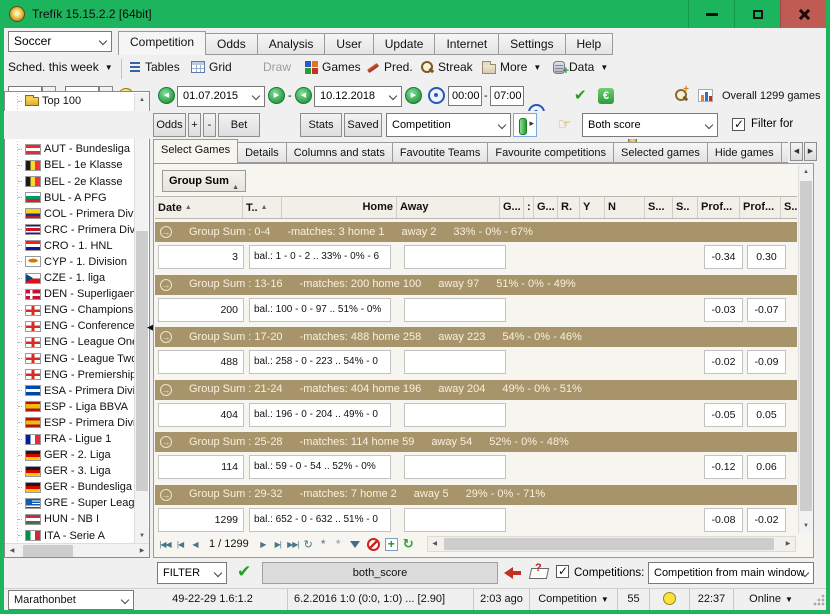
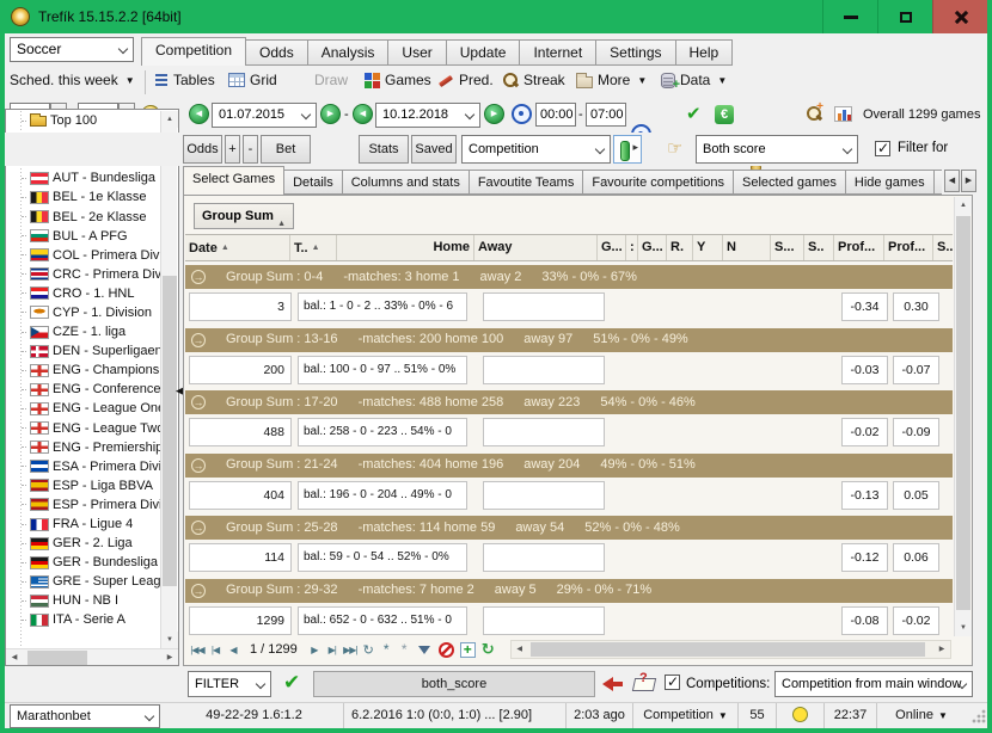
  Trefík 15.15.2.2 [64bit]
  Soccer
  Competition
  Odds
  Analysis
  User
  Update
  Internet
  Settings
  Help
  Sched. this week
  ▼
  Tables
  Grid
  Draw
  Games
  Pred.
  Streak
  More
  ▼
  +
  Data
  ▼
  01.07.2015
  -
  10.12.2018
  00:00
  -
  07:00
  ✔
  €
  +
  Overall 1299 games
  Top 100
  AUT - Bundesliga
  BEL - 1e Klasse
  BEL - 2e Klasse
  BUL - A PFG
  COL - Primera Div
  CRC - Primera Div
  CRO - 1. HNL
  CYP - 1. Division
  CZE - 1. liga
  DEN - Superligaen
  ENG - Champions
  ENG - Conference
  ENG - League On
  ENG - League Tw
  ENG - Premiershi
  ESA - Primera Div
  ESP - Liga BBVA
  ESP - Primera Div
- FRA - Ligue 1
+ FRA - Ligue 4
  GER - 2. Liga
- GER - 3. Liga
  GER - Bundesliga
  GRE - Super Leag
  HUN - NB I
  ITA - Serie A
  ◀
  Odds
  +
  -
  Bet
  Stats
  Saved
  Competition
  ☞
  Both score
  Filter for
  Select Games
  Details
  Columns and stats
  Favoutite Teams
  Favourite competitions
  Selected games
  Hide games
  Group Sum
  Date
  T..
  Home
  Away
  G...
  :
  G...
  R.
  Y
  N
  S...
  S..
  Prof...
  Prof...
  S..
  Group Sum : 0-4
  -matches: 3 home 1
  away 2
  33% - 0% - 67%
  3
  bal.: 1 - 0 - 2 .. 33% - 0% - 6
  -0.34
  0.30
  Group Sum : 13-16
  -matches: 200 home 100
  away 97
  51% - 0% - 49%
  200
  bal.: 100 - 0 - 97 .. 51% - 0%
  -0.03
  -0.07
  Group Sum : 17-20
  -matches: 488 home 258
  away 223
  54% - 0% - 46%
  488
  bal.: 258 - 0 - 223 .. 54% - 0
  -0.02
  -0.09
  Group Sum : 21-24
  -matches: 404 home 196
  away 204
  49% - 0% - 51%
  404
  bal.: 196 - 0 - 204 .. 49% - 0
- -0.05
+ -0.13
  0.05
  Group Sum : 25-28
  -matches: 114 home 59
  away 54
  52% - 0% - 48%
  114
  bal.: 59 - 0 - 54 .. 52% - 0%
  -0.12
  0.06
  Group Sum : 29-32
  -matches: 7 home 2
  away 5
  29% - 0% - 71%
  1299
  bal.: 652 - 0 - 632 .. 51% - 0
  -0.08
  -0.02
  |◀◀
  |◀
  ◀
  1 / 1299
  ▶
  ▶|
  ▶▶|
  ↻
  *
  *
  +
  ↻
  FILTER
  ✔
  both_score
  Competitions:
  Competition from main window
  Marathonbet
  49-22-29 1.6:1.2
  6.2.2016 1:0 (0:0, 1:0) ... [2.90]
  2:03 ago
  Competition ▼
  55
  22:37
  Online ▼
